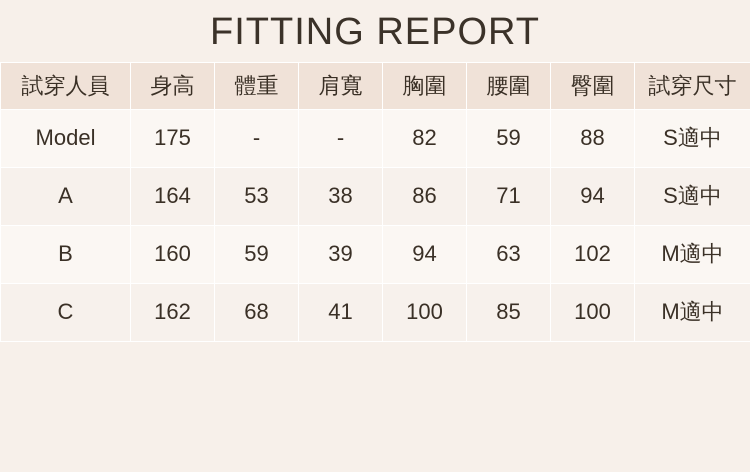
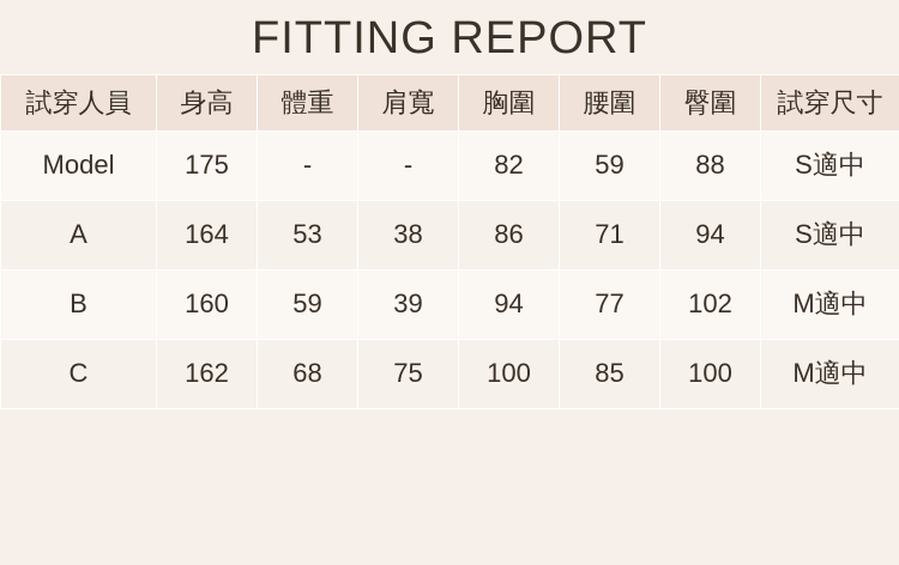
  FITTING REPORT
  試穿人員	身高	體重	肩寬	胸圍	腰圍	臀圍	試穿尺寸
  Model	175	-	-	82	59	88	S適中
  A	164	53	38	86	71	94	S適中
- B	160	59	39	94	63	102	M適中
+ B	160	59	39	94	77	102	M適中
- C	162	68	41	100	85	100	M適中
+ C	162	68	75	100	85	100	M適中
